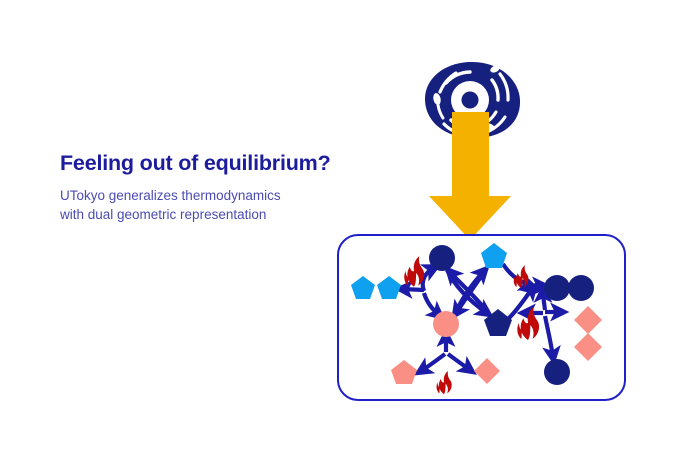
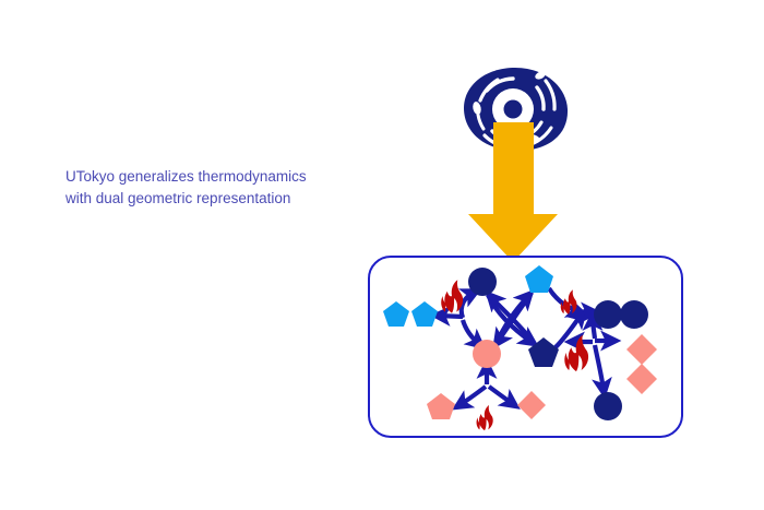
- Feeling out of equilibrium?
  UTokyo generalizes thermodynamics
  with dual geometric representation
